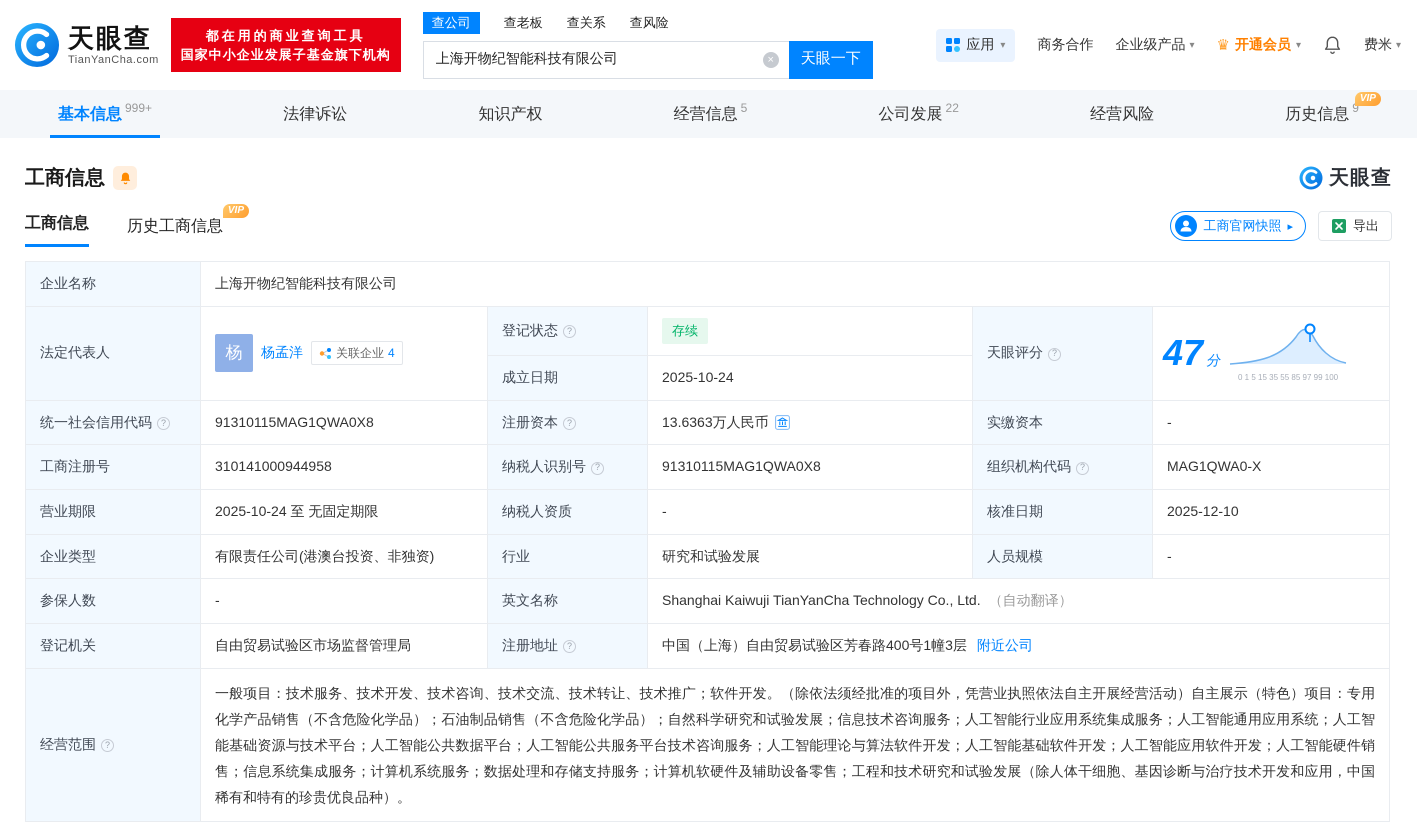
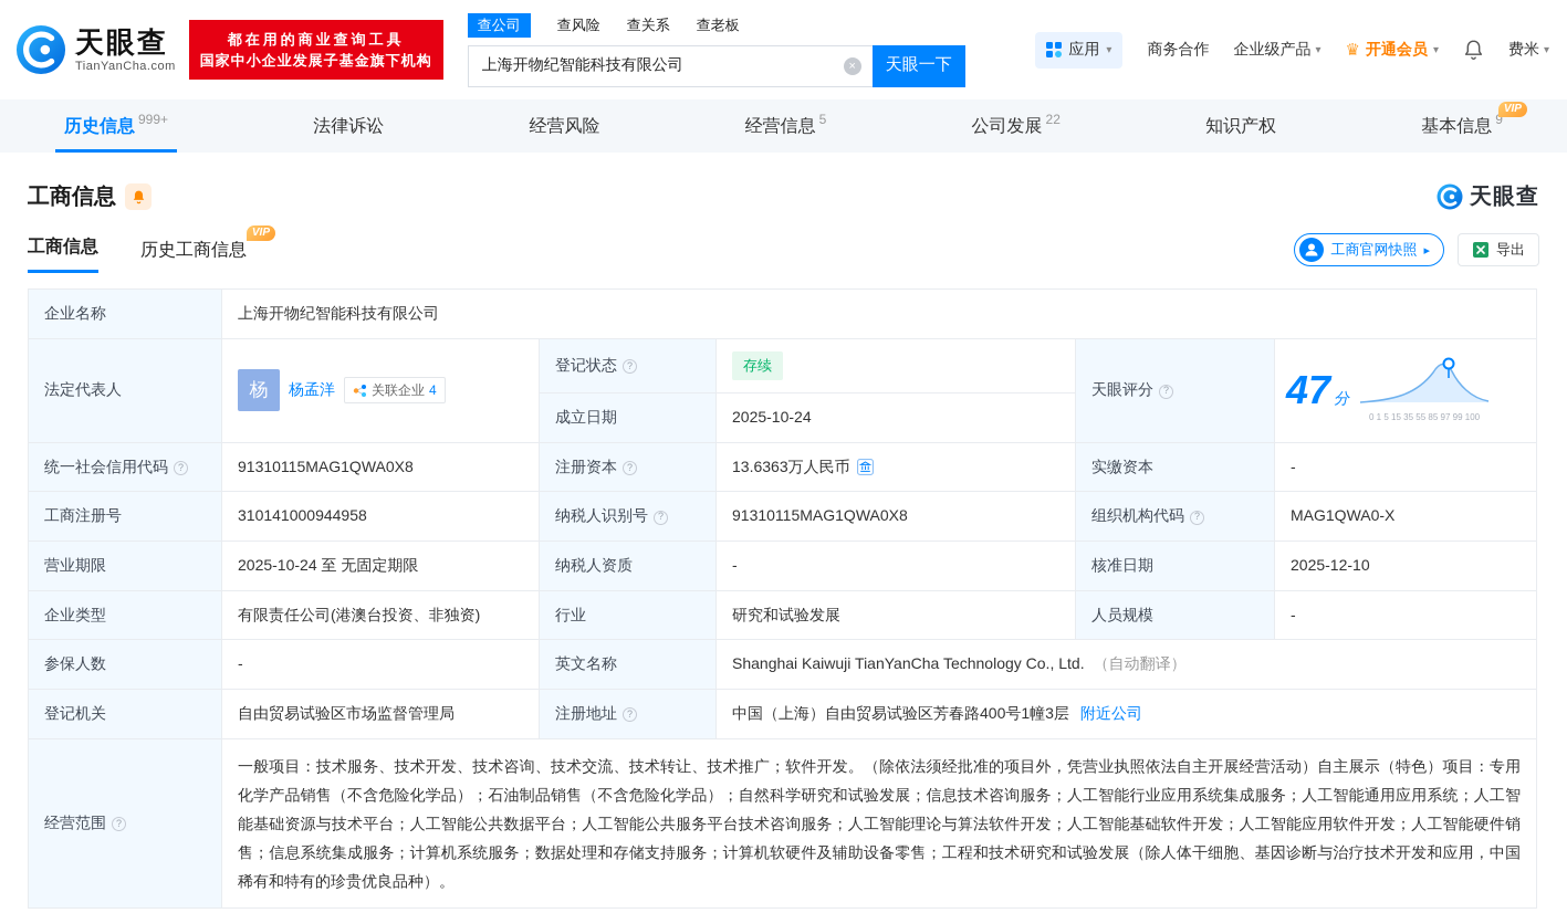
  天眼查
  TianYanCha.com
  都在用的商业查询工具
  国家中小企业发展子基金旗下机构
  查公司
- 查老板
+ 查风险
  查关系
- 查风险
+ 查老板
  上海开物纪智能科技有限公司
  ×
  天眼一下
  应用
  ▾
  商务合作
  企业级产品
  ▾
  ♛
  开通会员
  ▾
  费米
  ▾
- 基本信息
+ 历史信息
  999+
  法律诉讼
- 知识产权
+ 经营风险
  经营信息
  5
  公司发展
  22
- 经营风险
+ 知识产权
- 历史信息
+ 基本信息
  9
  VIP
  工商信息
  天眼查
  工商信息
  历史工商信息
  VIP
  工商官网快照
  ▸
  导出
  企业名称	上海开物纪智能科技有限公司
  法定代表人	杨 杨孟洋 关联企业 4	登记状态 ?	存续	天眼评分 ?	47 分 0 1 5 15 35 55 85 97 99 100
  成立日期	2025-10-24
  统一社会信用代码 ?	91310115MAG1QWA0X8	注册资本 ?	13.6363万人民币	实缴资本	-
  工商注册号	310141000944958	纳税人识别号 ?	91310115MAG1QWA0X8	组织机构代码 ?	MAG1QWA0-X
  营业期限	2025-10-24 至 无固定期限	纳税人资质	-	核准日期	2025-12-10
  企业类型	有限责任公司(港澳台投资、非独资)	行业	研究和试验发展	人员规模	-
  参保人数	-	英文名称	Shanghai Kaiwuji TianYanCha Technology Co., Ltd. （自动翻译）
  登记机关	自由贸易试验区市场监督管理局	注册地址 ?	中国（上海）自由贸易试验区芳春路400号1幢3层 附近公司
  经营范围 ?	一般项目：技术服务、技术开发、技术咨询、技术交流、技术转让、技术推广；软件开发。（除依法须经批准的项目外，凭营业执照依法自主开展经营活动）自主展示（特色）项目：专用化学产品销售（不含危险化学品）；石油制品销售（不含危险化学品）；自然科学研究和试验发展；信息技术咨询服务；人工智能行业应用系统集成服务；人工智能通用应用系统；人工智能基础资源与技术平台；人工智能公共数据平台；人工智能公共服务平台技术咨询服务；人工智能理论与算法软件开发；人工智能基础软件开发；人工智能应用软件开发；人工智能硬件销售；信息系统集成服务；计算机系统服务；数据处理和存储支持服务；计算机软硬件及辅助设备零售；工程和技术研究和试验发展（除人体干细胞、基因诊断与治疗技术开发和应用，中国稀有和特有的珍贵优良品种）。
